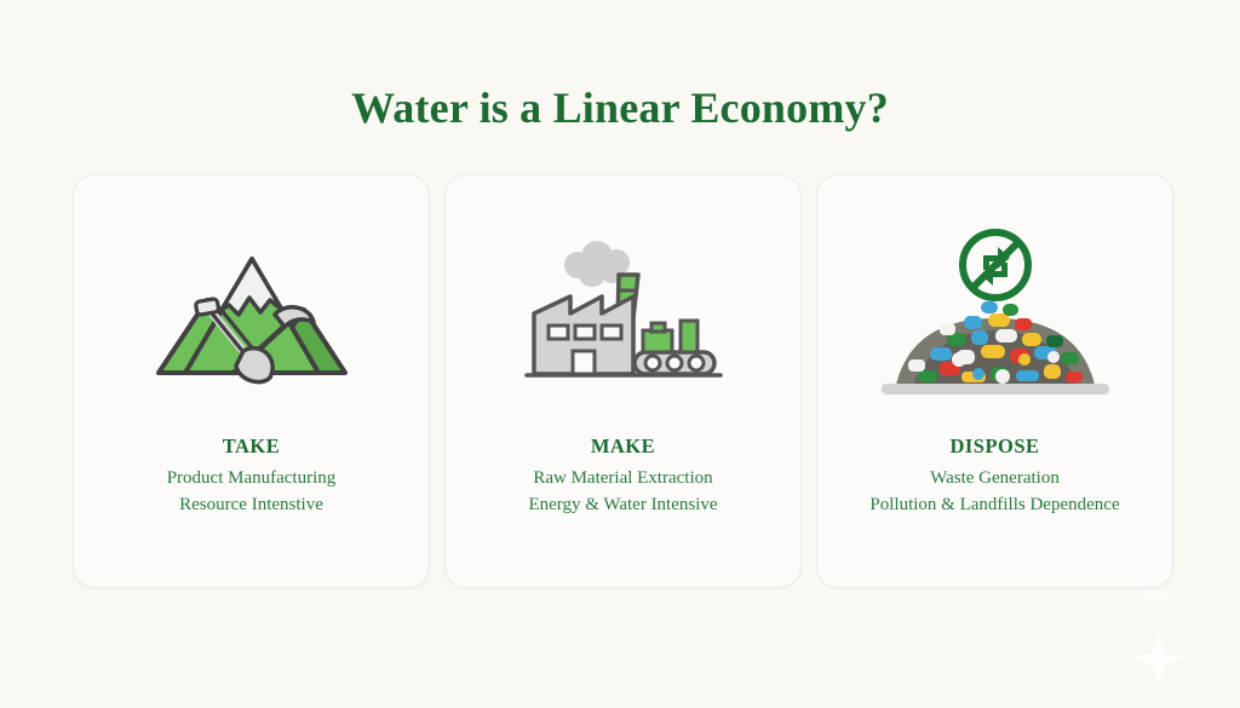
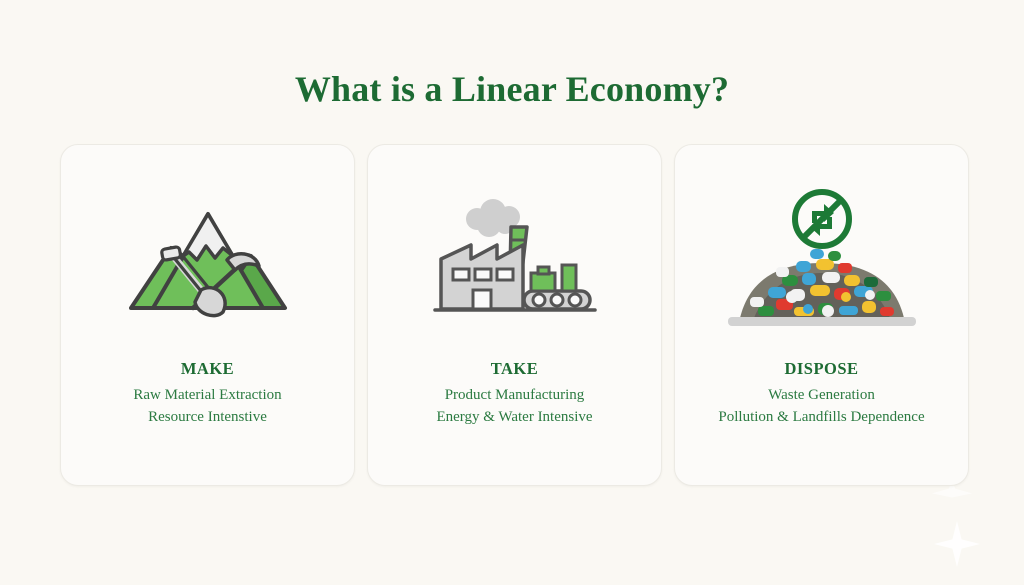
- Water is a Linear Economy?
+ What is a Linear Economy?
- TAKE
+ MAKE
- Product Manufacturing
+ Raw Material Extraction
  Resource Intenstive
- MAKE
+ TAKE
- Raw Material Extraction
+ Product Manufacturing
  Energy & Water Intensive
  DISPOSE
  Waste Generation
  Pollution & Landfills Dependence
